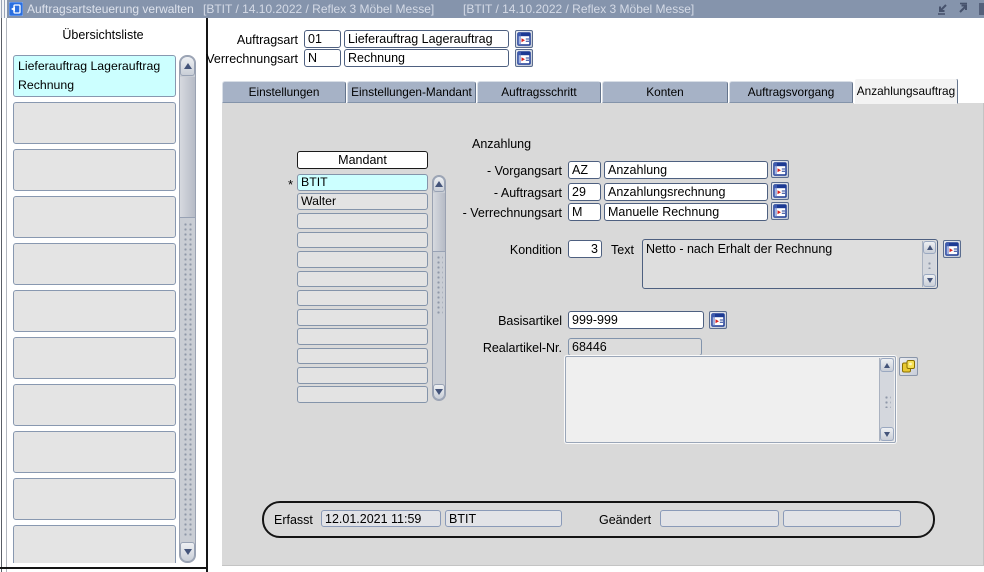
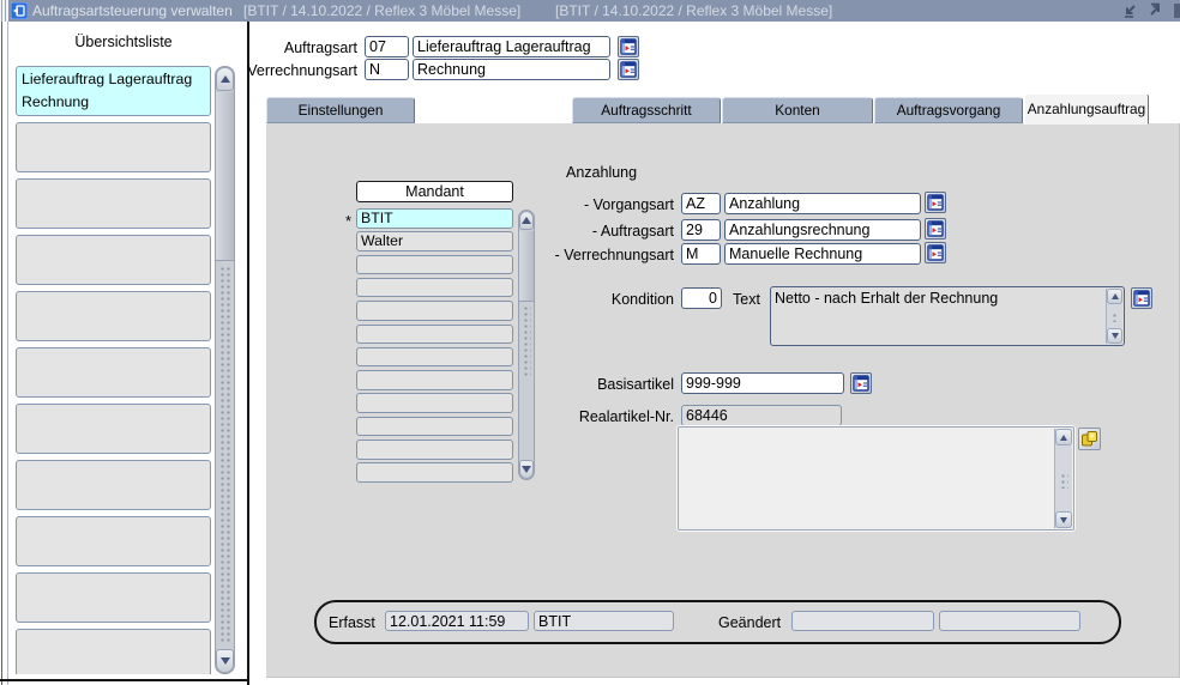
  Auftragsartsteuerung verwalten
  [BTIT / 14.10.2022 / Reflex 3 Möbel Messe]
  [BTIT / 14.10.2022 / Reflex 3 Möbel Messe]
  Übersichtsliste
  Lieferauftrag Lagerauftrag
  Rechnung
  Auftragsart
- 01
+ 07
  Lieferauftrag Lagerauftrag
  Verrechnungsart
  N
  Rechnung
  Anzahlung
  Mandant
  *
  BTIT
  Walter
  - Vorgangsart
  AZ
  Anzahlung
  - Auftragsart
  29
  Anzahlungsrechnung
  - Verrechnungsart
  M
  Manuelle Rechnung
  Kondition
- 3
+ 0
  Text
  Netto - nach Erhalt der Rechnung
  Basisartikel
  999-999
  Realartikel-Nr.
  68446
  Erfasst
  12.01.2021 11:59
  BTIT
  Geändert
  Einstellungen
- Einstellungen-Mandant
  Auftragsschritt
  Konten
  Auftragsvorgang
  Anzahlungsauftrag
